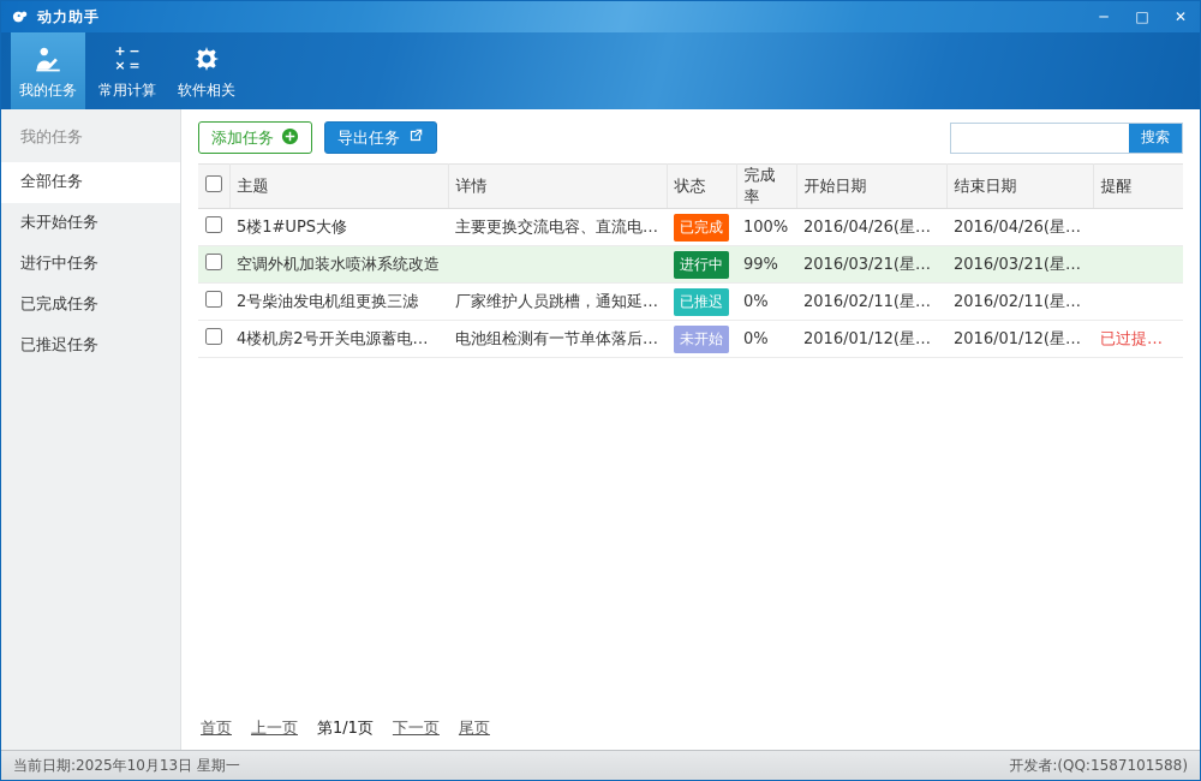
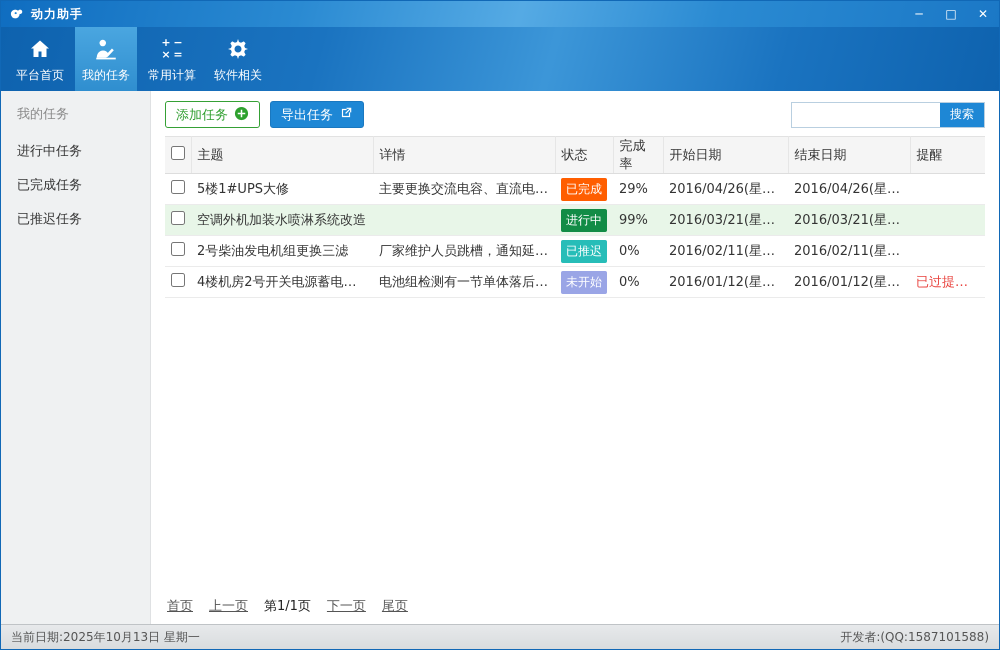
  动力助手
  ─
  □
  ✕
+ 平台首页
  我的任务
  +
  −
  ×
  =
  常用计算
  软件相关
  我的任务
- 全部任务
- 未开始任务
  进行中任务
  已完成任务
  已推迟任务
  添加任务
  导出任务
  搜索
  	主题	详情	状态	完成率	开始日期	结束日期	提醒
- 	5楼1#UPS大修	主要更换交流电容、直流电容..	已完成	100%	2016/04/26(星期二	2016/04/26(星期二
+ 	5楼1#UPS大修	主要更换交流电容、直流电容..	已完成	29%	2016/04/26(星期二	2016/04/26(星期二
  	空调外机加装水喷淋系统改造		进行中	99%	2016/03/21(星期一	2016/03/21(星期一
  	2号柴油发电机组更换三滤	厂家维护人员跳槽，通知延期..	已推迟	0%	2016/02/11(星期四	2016/02/11(星期四
  	4楼机房2号开关电源蓄电池组.	电池组检测有一节单体落后，..	未开始	0%	2016/01/12(星期二	2016/01/12(星期二	已过提醒日
  首页
  上一页
  第1/1页
  下一页
  尾页
  当前日期:2025年10月13日 星期一
  开发者:(QQ:1587101588)
